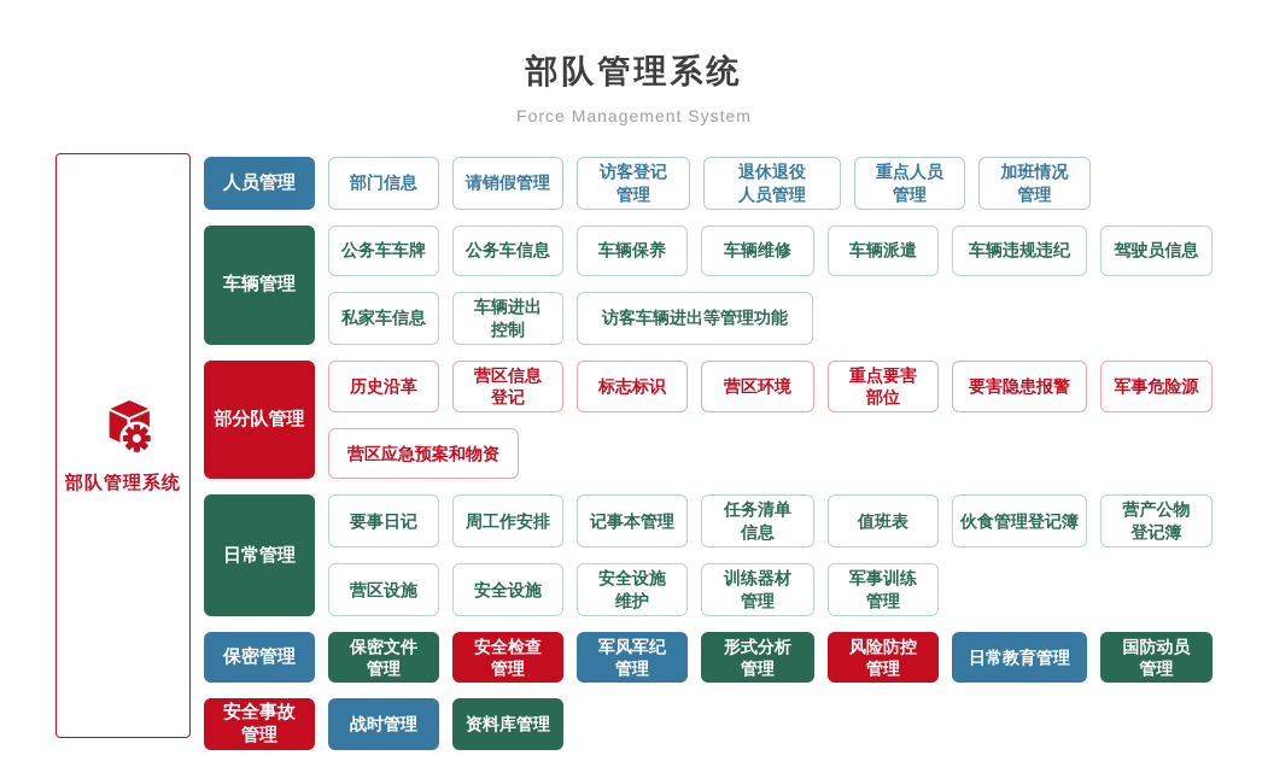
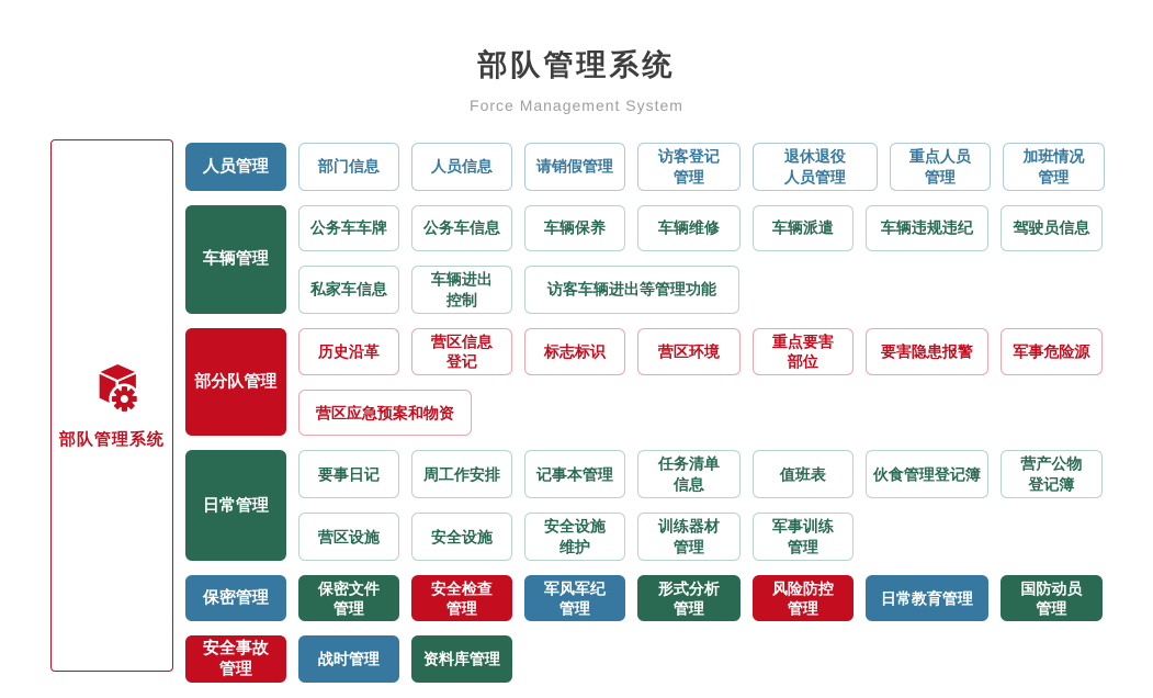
  部队管理系统
  Force Management System
  部队管理系统
  人员管理
  部门信息
+ 人员信息
  请销假管理
  访客登记
  管理
  退休退役
  人员管理
  重点人员
  管理
  加班情况
  管理
  车辆管理
  公务车车牌
  公务车信息
  车辆保养
  车辆维修
  车辆派遣
  车辆违规违纪
  驾驶员信息
  私家车信息
  车辆进出
  控制
  访客车辆进出等管理功能
  部分队管理
  历史沿革
  营区信息
  登记
  标志标识
  营区环境
  重点要害
  部位
  要害隐患报警
  军事危险源
  营区应急预案和物资
  日常管理
  要事日记
  周工作安排
  记事本管理
  任务清单
  信息
  值班表
  伙食管理登记簿
  营产公物
  登记簿
  营区设施
  安全设施
  安全设施
  维护
  训练器材
  管理
  军事训练
  管理
  保密管理
  保密文件
  管理
  安全检查
  管理
  军风军纪
  管理
  形式分析
  管理
  风险防控
  管理
  日常教育管理
  国防动员
  管理
  安全事故
  管理
  战时管理
  资料库管理
